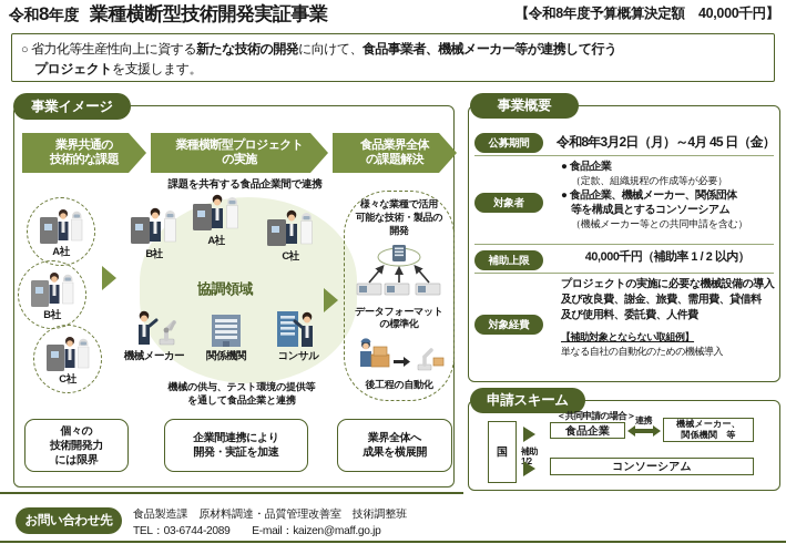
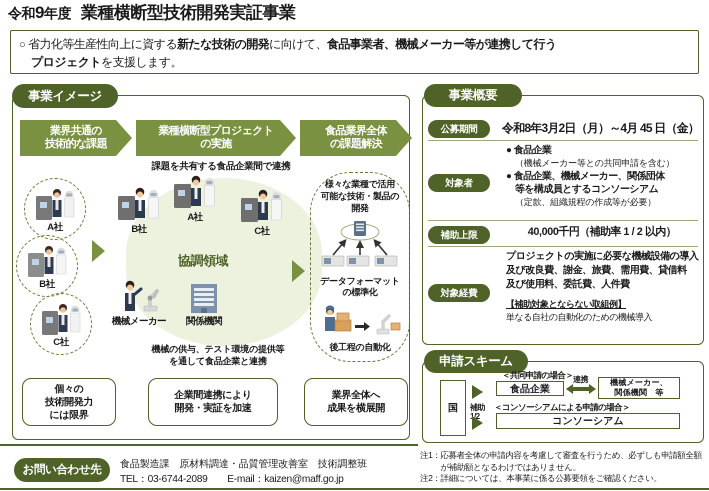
- 令和8年度
+ 令和9年度
  業種横断型技術開発実証事業
- 【令和8年度予算概算決定額 40,000千円】
  ○ 省力化等生産性向上に資する新たな技術の開発に向けて、食品事業者、機械メーカー等が連携して行う
  プロジェクトを支援します。
  事業イメージ
  業界共通の
  技術的な課題
  業種横断型プロジェクト
  の実施
  食品業界全体
  の課題解決
  課題を共有する食品企業間で連携
  協調領域
  A社
  B社
  C社
  B社
  A社
  C社
  機械メーカー
  関係機関
- コンサル
  機械の供与、テスト環境の提供等
  を通して食品企業と連携
  様々な業種で活用
  可能な技術・製品の
  開発
  データフォーマット
  の標準化
  後工程の自動化
  個々の
  技術開発力
  には限界
  企業間連携により
  開発・実証を加速
  業界全体へ
  成果を横展開
  事業概要
  公募期間
  令和8年3月2日（月）～4月 45 日（金）
  対象者
  ● 食品企業
- （定款、組織規程の作成等が必要）
+ （機械メーカー等との共同申請を含む）
  ● 食品企業、機械メーカー、関係団体
  等を構成員とするコンソーシアム
- （機械メーカー等との共同申請を含む）
+ （定款、組織規程の作成等が必要）
  補助上限
  40,000千円（補助率 1 / 2 以内）
  対象経費
  プロジェクトの実施に必要な機械設備の導入
  及び改良費、謝金、旅費、需用費、貸借料
  及び使用料、委託費、人件費
  【補助対象とならない取組例】
  単なる自社の自動化のための機械導入
  申請スキーム
  国
  補助
  1/2
  ＜共同申請の場合＞
  食品企業
  連携
  機械メーカー、
  関係機関 等
+ ＜コンソーシアムによる申請の場合＞
  コンソーシアム
+ 注1：
+ 応募者全体の申請内容を考慮して審査を行うため、必ずしも申請額全額
+ が補助額となるわけではありません。
+ 注2：
+ 詳細については、本事業に係る公募要領をご確認ください。
  お問い合わせ先
  食品製造課 原材料調達・品質管理改善室 技術調整班
  TEL：03-6744-2089 E-mail：kaizen@maff.go.jp
